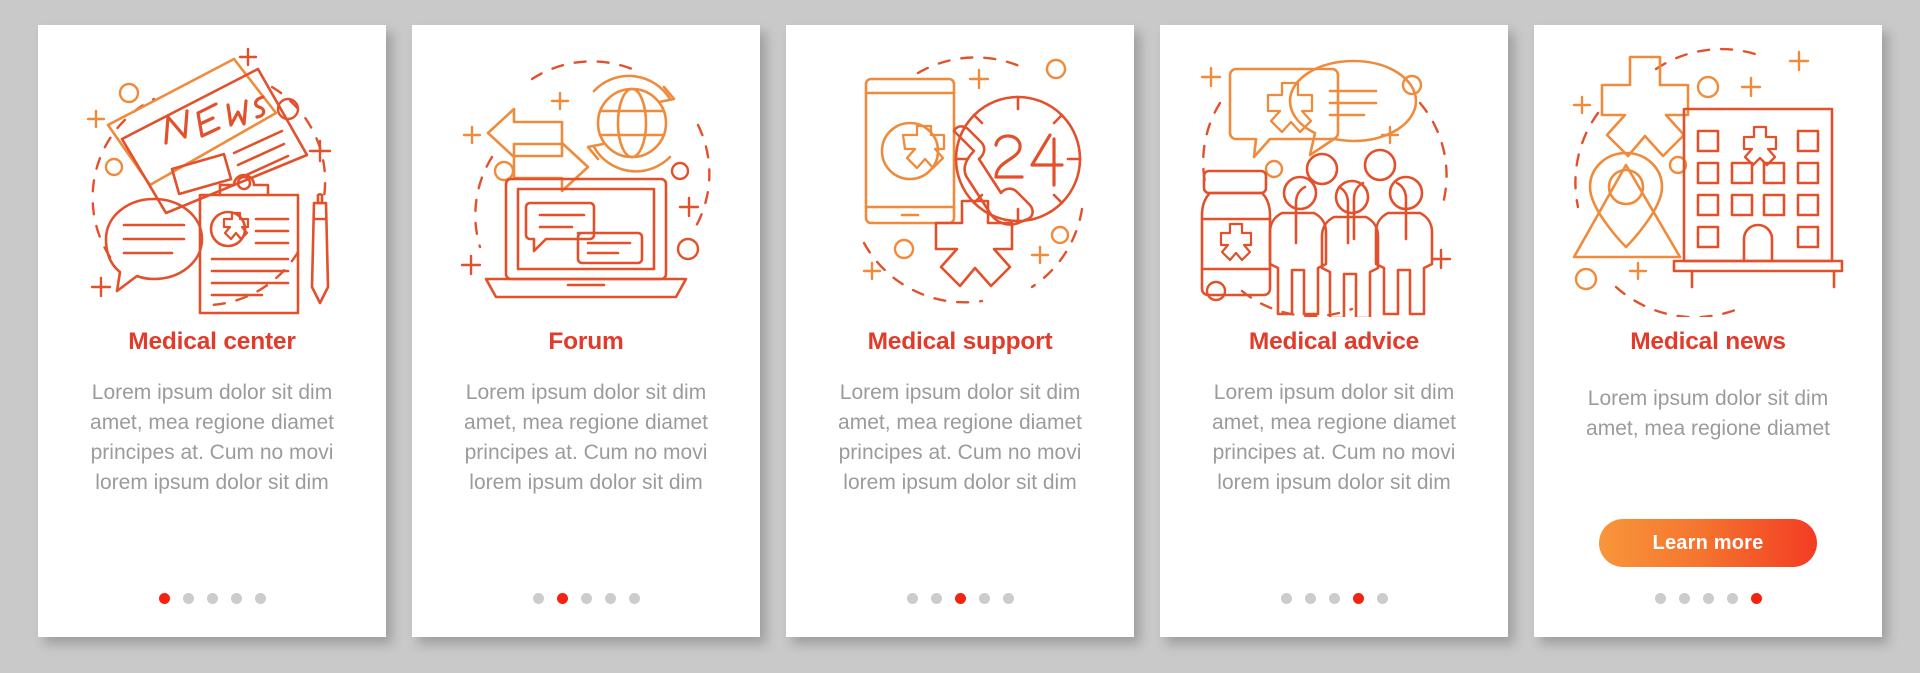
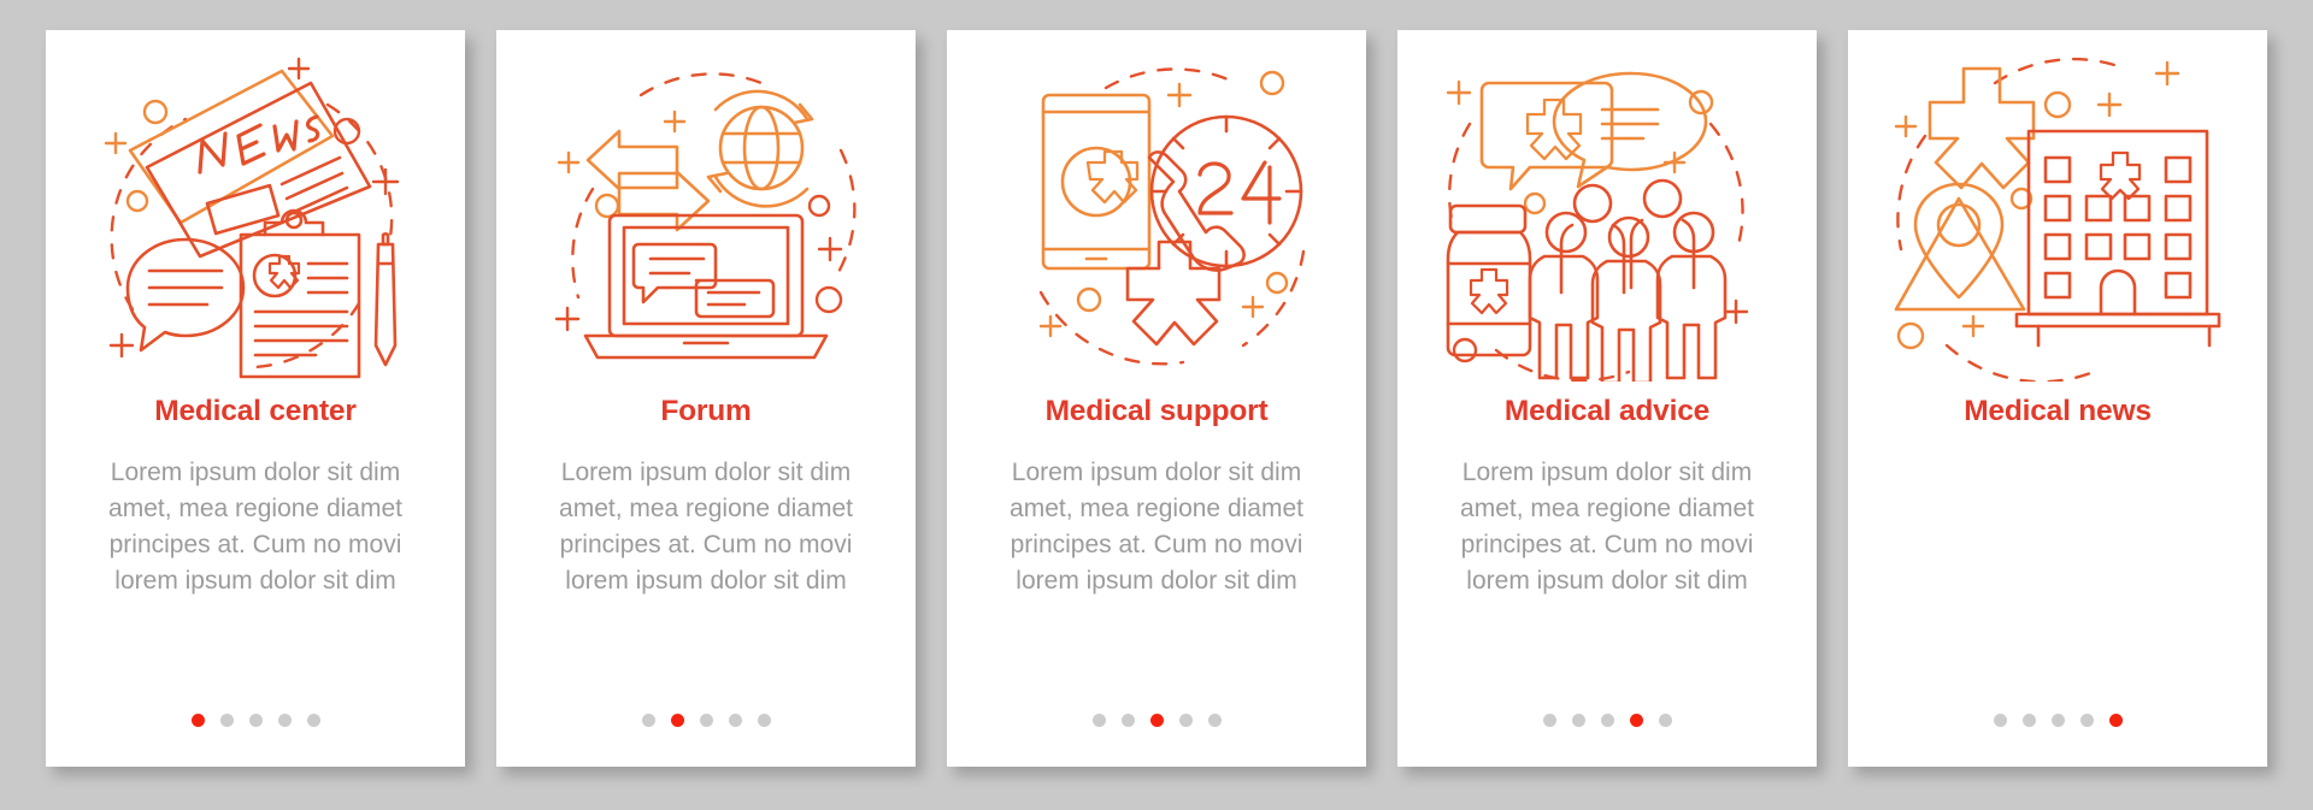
  Medical center
  Lorem ipsum dolor sit dim amet, mea regione diamet principes at. Cum no movi lorem ipsum dolor sit dim
  Forum
  Lorem ipsum dolor sit dim amet, mea regione diamet principes at. Cum no movi lorem ipsum dolor sit dim
  Medical support
  Lorem ipsum dolor sit dim amet, mea regione diamet principes at. Cum no movi lorem ipsum dolor sit dim
  Medical advice
  Lorem ipsum dolor sit dim amet, mea regione diamet principes at. Cum no movi lorem ipsum dolor sit dim
  Medical news
- Lorem ipsum dolor sit dim amet, mea regione diamet
- Learn more
